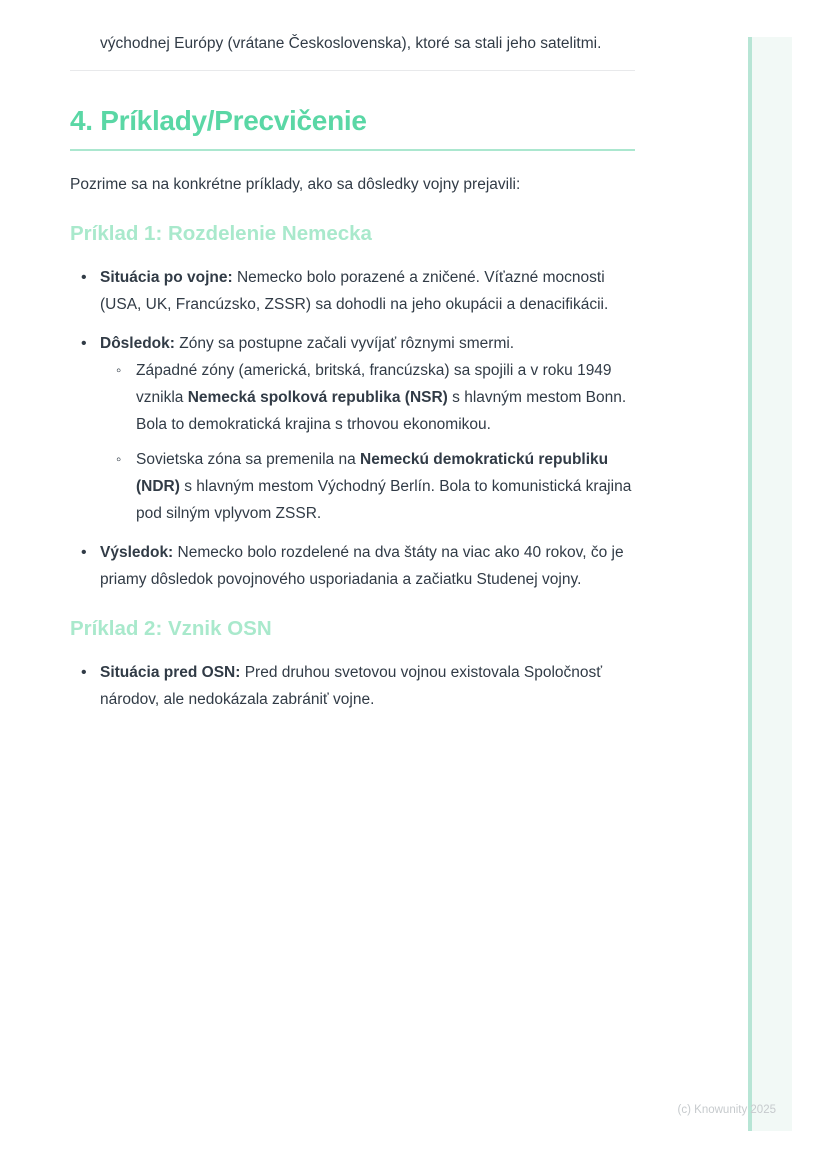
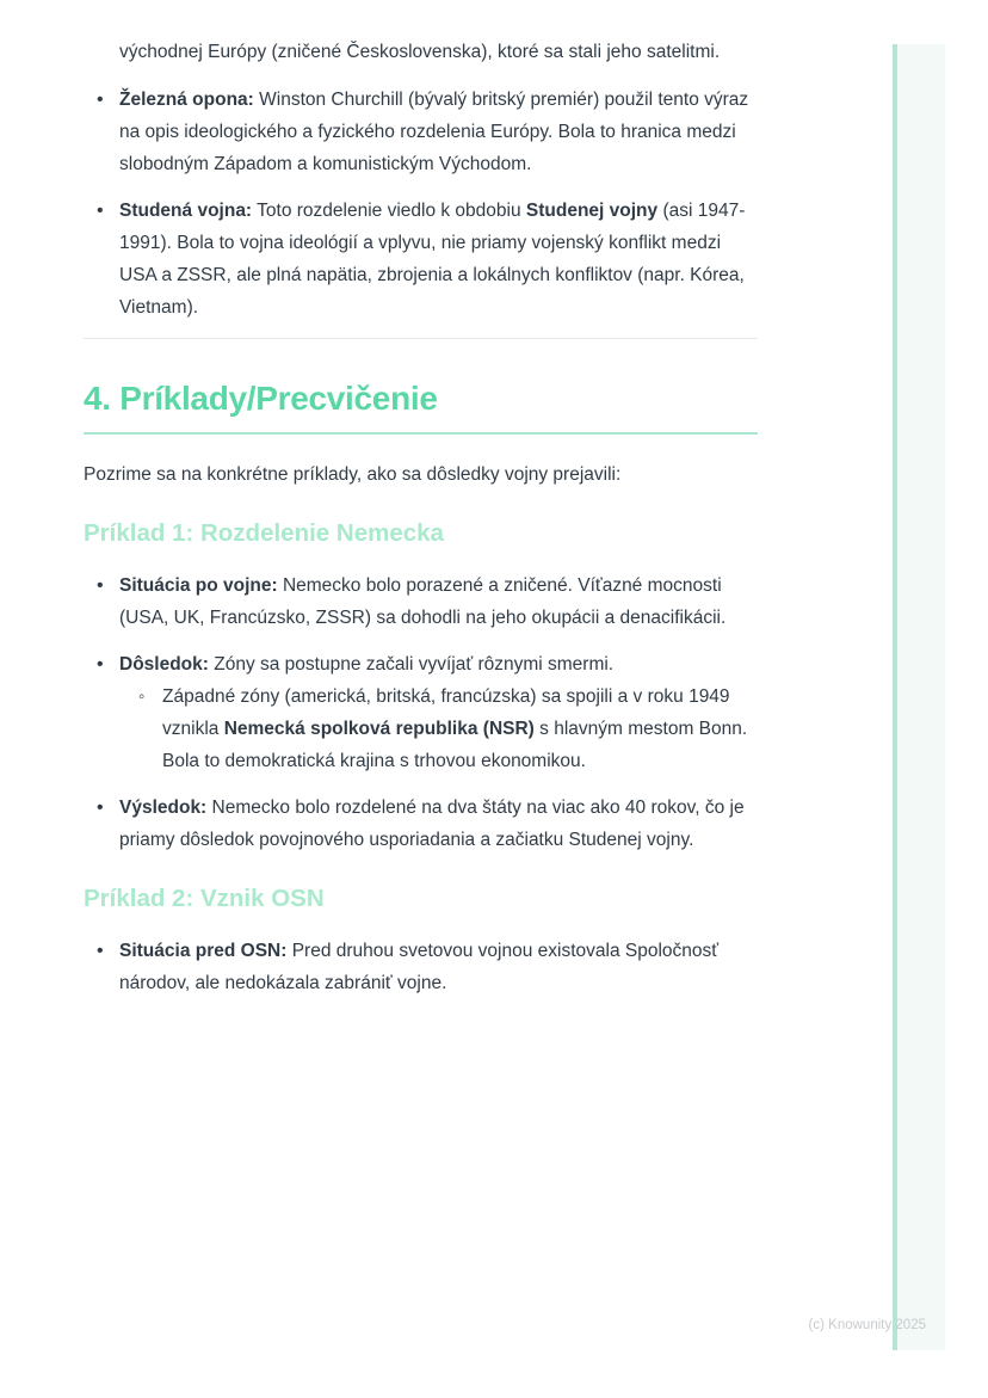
- východnej Európy (vrátane Československa), ktoré sa stali jeho satelitmi.
+ východnej Európy (zničené Československa), ktoré sa stali jeho satelitmi.
+ Železná opona: Winston Churchill (bývalý britský premiér) použil tento výraz na opis ideologického a fyzického rozdelenia Európy. Bola to hranica medzi slobodným Západom a komunistickým Východom.
+ Studená vojna: Toto rozdelenie viedlo k obdobiu Studenej vojny (asi 1947-1991). Bola to vojna ideológií a vplyvu, nie priamy vojenský konflikt medzi USA a ZSSR, ale plná napätia, zbrojenia a lokálnych konfliktov (napr. Kórea, Vietnam).
  4. Príklady/Precvičenie
  Pozrime sa na konkrétne príklady, ako sa dôsledky vojny prejavili:
  Príklad 1: Rozdelenie Nemecka
  Situácia po vojne: Nemecko bolo porazené a zničené. Víťazné mocnosti (USA, UK, Francúzsko, ZSSR) sa dohodli na jeho okupácii a denacifikácii.
  Dôsledok: Zóny sa postupne začali vyvíjať rôznymi smermi.
  Západné zóny (americká, britská, francúzska) sa spojili a v roku 1949 vznikla Nemecká spolková republika (NSR) s hlavným mestom Bonn. Bola to demokratická krajina s trhovou ekonomikou.
- Sovietska zóna sa premenila na Nemeckú demokratickú republiku (NDR) s hlavným mestom Východný Berlín. Bola to komunistická krajina pod silným vplyvom ZSSR.
  Výsledok: Nemecko bolo rozdelené na dva štáty na viac ako 40 rokov, čo je priamy dôsledok povojnového usporiadania a začiatku Studenej vojny.
  Príklad 2: Vznik OSN
  Situácia pred OSN: Pred druhou svetovou vojnou existovala Spoločnosť národov, ale nedokázala zabrániť vojne.
  (c) Knowunity 2025
